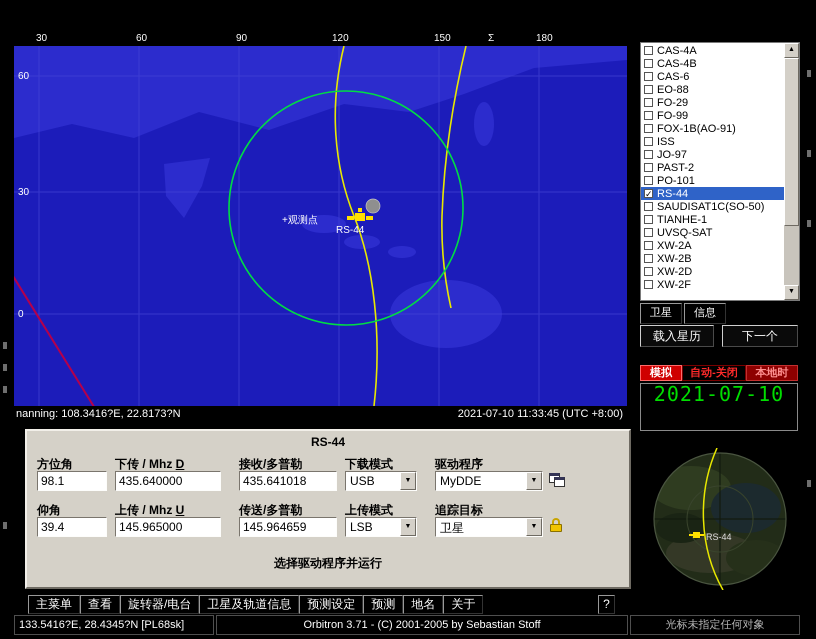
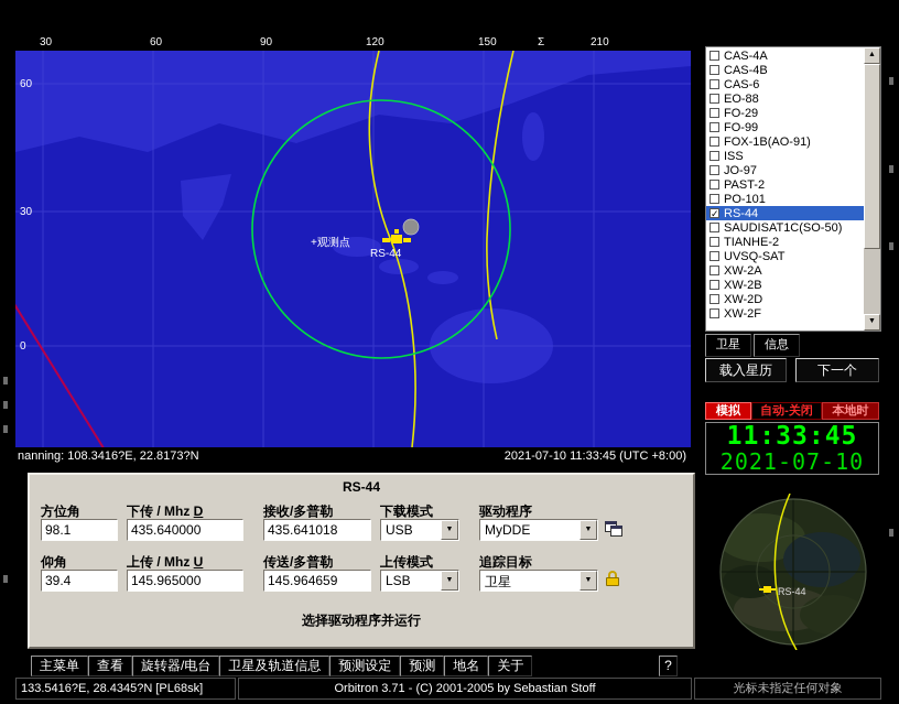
  30
  60
  90
  120
  150
  Σ
- 180
+ 210
  +观测点
  RS-44
  60
  30
  0
  nanning: 108.3416?E, 22.8173?N
  2021-07-10 11:33:45 (UTC +8:00)
  CAS-4A
  CAS-4B
  CAS-6
  EO-88
  FO-29
  FO-99
  FOX-1B(AO-91)
  ISS
  JO-97
  PAST-2
  PO-101
  ✓
  RS-44
  SAUDISAT1C(SO-50)
- TIANHE-1
+ TIANHE-2
  UVSQ-SAT
  XW-2A
  XW-2B
  XW-2D
  XW-2F
  卫星
  信息
  载入星历
  下一个
  模拟
  自动-关闭
  本地时
+ 11:33:45
  2021-07-10
  RS-44
  方位角
  下传 / Mhz D
  接收/多普勒
  下载模式
  驱动程序
  98.1
  435.640000
  435.641018
  USB
  MyDDE
  仰角
  上传 / Mhz U
  传送/多普勒
  上传模式
  追踪目标
  39.4
  145.965000
  145.964659
  LSB
  卫星
  选择驱动程序并运行
  RS-44
  主菜单
  查看
  旋转器/电台
  卫星及轨道信息
  预测设定
  预测
  地名
  关于
  ?
  133.5416?E, 28.4345?N [PL68sk]
  Orbitron 3.71 - (C) 2001-2005 by Sebastian Stoff
  光标未指定任何对象
